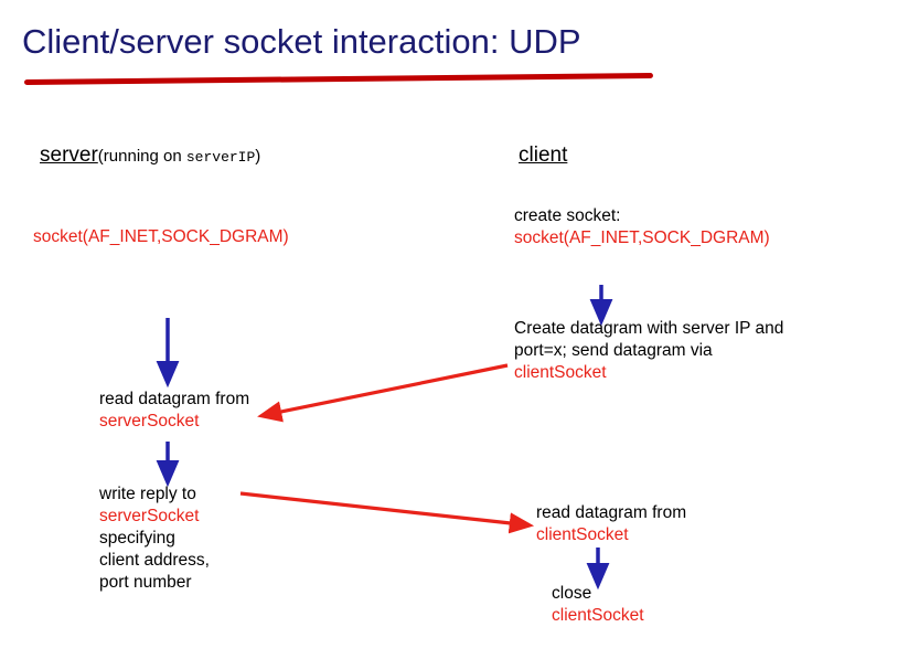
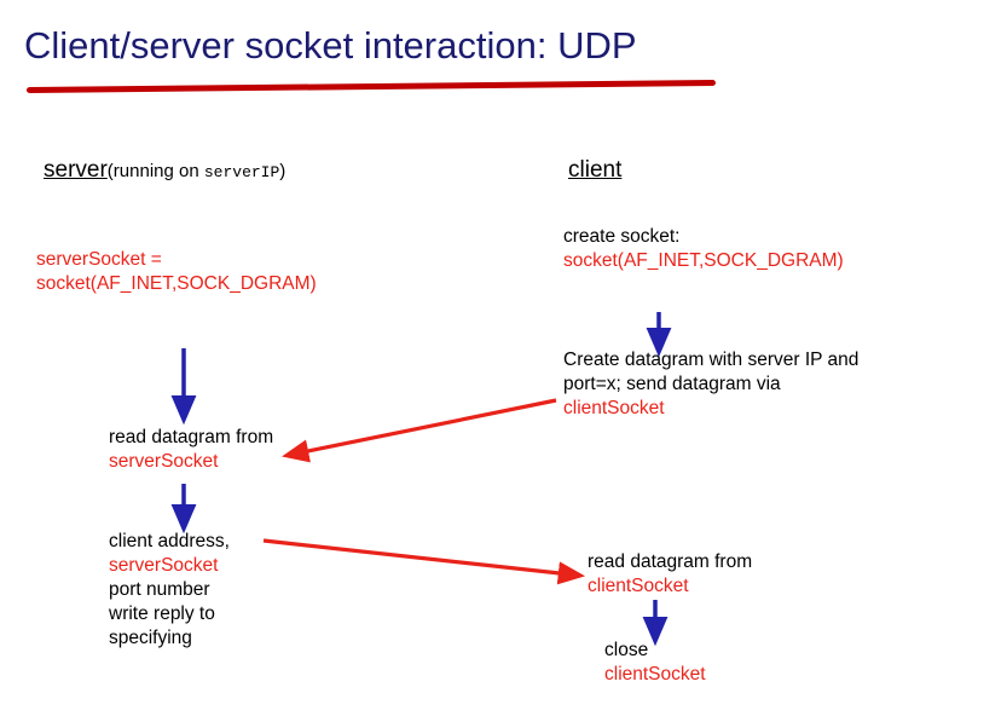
  Client/server socket interaction: UDP
  server(running on serverIP)
  client
+ serverSocket =
  socket(AF_INET,SOCK_DGRAM)
  read datagram from
  serverSocket
- write reply to
+ client address,
  serverSocket
- specifying
+ port number
- client address,
+ write reply to
- port number
+ specifying
  create socket:
  socket(AF_INET,SOCK_DGRAM)
  Create datagram with server IP and
  port=x; send datagram via
  clientSocket
  read datagram from
  clientSocket
  close
  clientSocket
